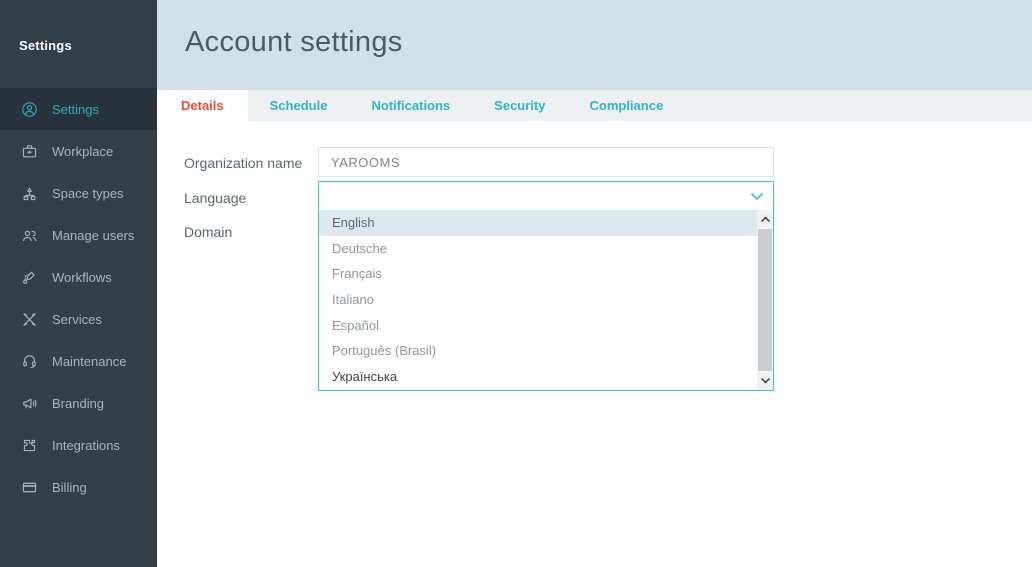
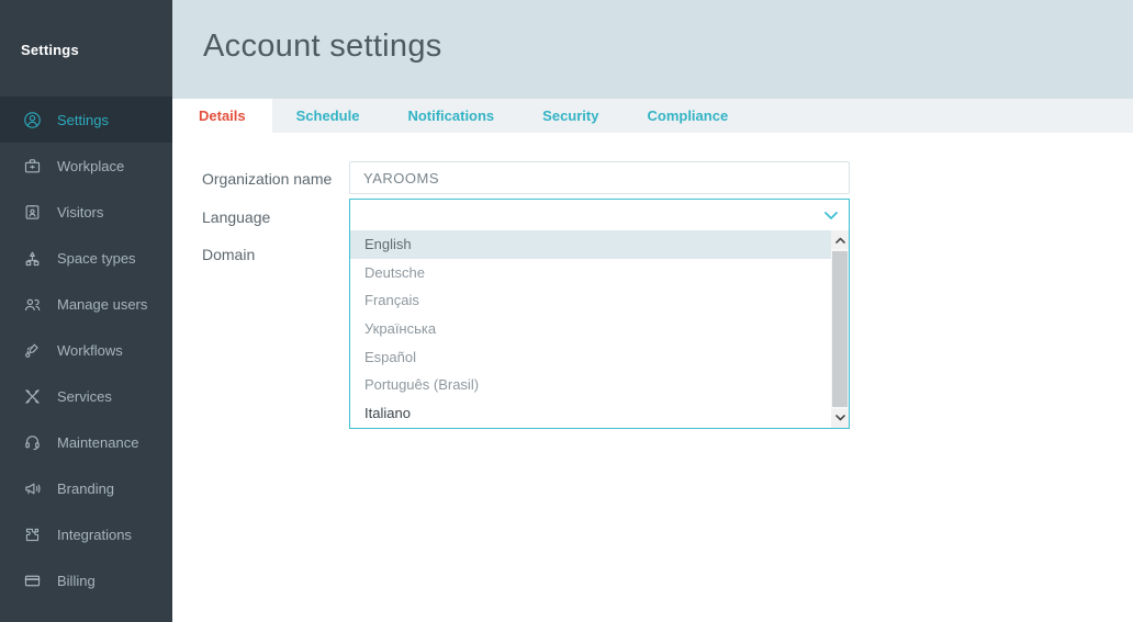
  Settings
  Settings
  Workplace
+ Visitors
  Space types
  Manage users
  Workflows
  Services
  Maintenance
  Branding
  Integrations
  Billing
  Account settings
  Details
  Schedule
  Notifications
  Security
  Compliance
  Organization name
  YAROOMS
  Language
  Domain
  English
  Deutsche
  Français
- Italiano
+ Українська
  Español
  Português (Brasil)
- Українська
+ Italiano
